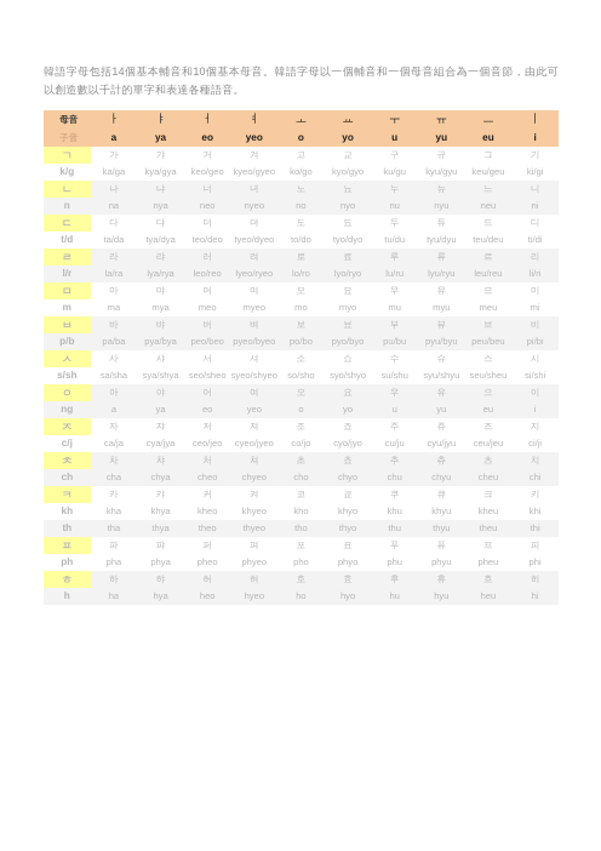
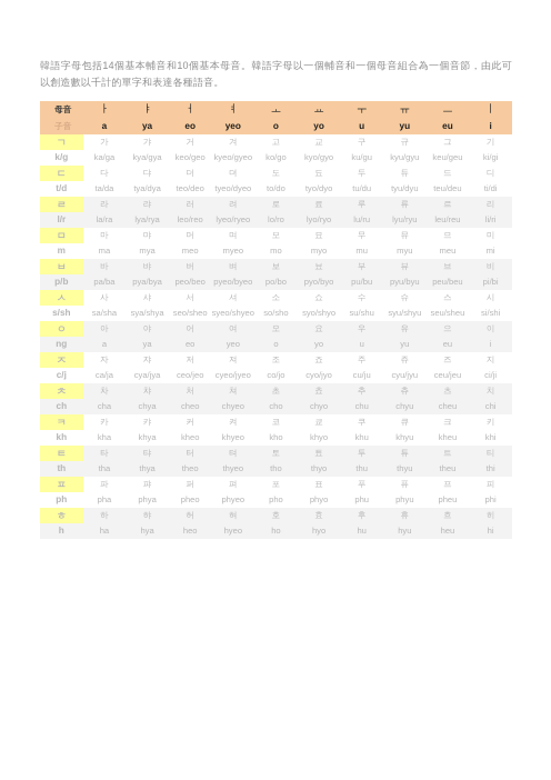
  韓語字母包括14個基本輔音和10個基本母音。韓語字母以一個輔音和一個母音組合為一個音節，由此可以創造數以千計的單字和表達各種語音。
  母音	ㅏ	ㅑ	ㅓ	ㅕ	ㅗ	ㅛ	ㅜ	ㅠ	ㅡ	ㅣ
  子音	a	ya	eo	yeo	o	yo	u	yu	eu	i
  ㄱ	가	갸	거	겨	고	교	구	규	그	기
  k/g	ka/ga	kya/gya	keo/geo	kyeo/gyeo	ko/go	kyo/gyo	ku/gu	kyu/gyu	keu/geu	ki/gi
- ㄴ	나	냐	너	녀	노	뇨	누	뉴	느	니
- n	na	nya	neo	nyeo	no	nyo	nu	nyu	neu	ni
  ㄷ	다	댜	더	뎌	도	됴	두	듀	드	디
  t/d	ta/da	tya/dya	teo/deo	tyeo/dyeo	to/do	tyo/dyo	tu/du	tyu/dyu	teu/deu	ti/di
  ㄹ	라	랴	러	려	로	료	루	류	르	리
  l/r	la/ra	lya/rya	leo/reo	lyeo/ryeo	lo/ro	lyo/ryo	lu/ru	lyu/ryu	leu/reu	li/ri
  ㅁ	마	먀	머	며	모	묘	무	뮤	므	미
  m	ma	mya	meo	myeo	mo	myo	mu	myu	meu	mi
  ㅂ	바	뱌	버	벼	보	뵤	부	뷰	브	비
  p/b	pa/ba	pya/bya	peo/beo	pyeo/byeo	po/bo	pyo/byo	pu/bu	pyu/byu	peu/beu	pi/bi
  ㅅ	사	샤	서	셔	소	쇼	수	슈	스	시
  s/sh	sa/sha	sya/shya	seo/sheo	syeo/shyeo	so/sho	syo/shyo	su/shu	syu/shyu	seu/sheu	si/shi
  ㅇ	아	야	어	여	오	요	우	유	으	이
  ng	a	ya	eo	yeo	o	yo	u	yu	eu	i
  ㅈ	자	쟈	저	져	조	죠	주	쥬	즈	지
  c/j	ca/ja	cya/jya	ceo/jeo	cyeo/jyeo	co/jo	cyo/jyo	cu/ju	cyu/jyu	ceu/jeu	ci/ji
  ㅊ	차	챠	처	쳐	초	쵸	추	츄	츠	치
  ch	cha	chya	cheo	chyeo	cho	chyo	chu	chyu	cheu	chi
  ㅋ	카	캬	커	켜	코	쿄	쿠	큐	크	키
  kh	kha	khya	kheo	khyeo	kho	khyo	khu	khyu	kheu	khi
+ ㅌ	타	탸	터	텨	토	툐	투	튜	트	티
  th	tha	thya	theo	thyeo	tho	thyo	thu	thyu	theu	thi
  ㅍ	파	퍄	퍼	펴	포	표	푸	퓨	프	피
  ph	pha	phya	pheo	phyeo	pho	phyo	phu	phyu	pheu	phi
  ㅎ	하	햐	허	혀	호	효	후	휴	흐	히
  h	ha	hya	heo	hyeo	ho	hyo	hu	hyu	heu	hi
